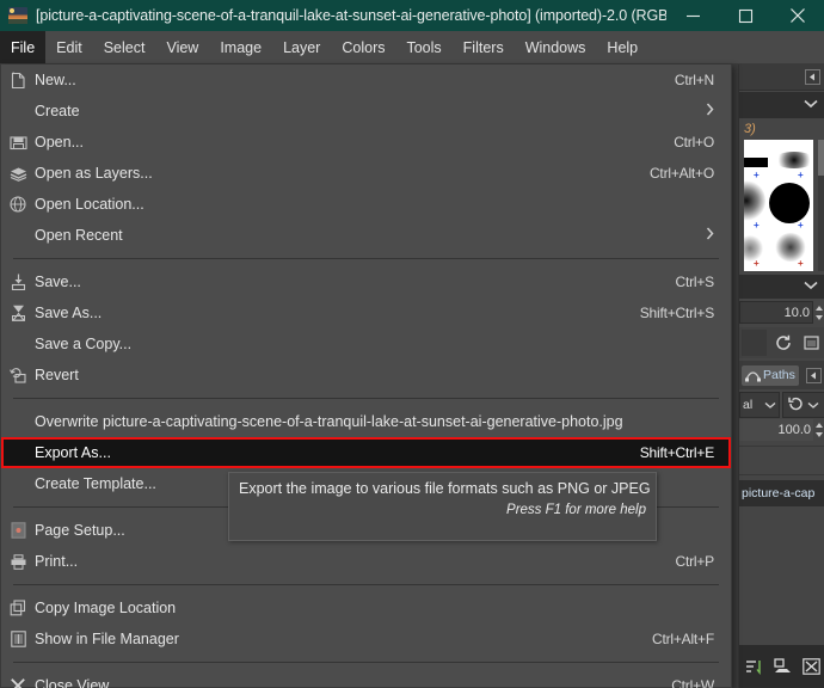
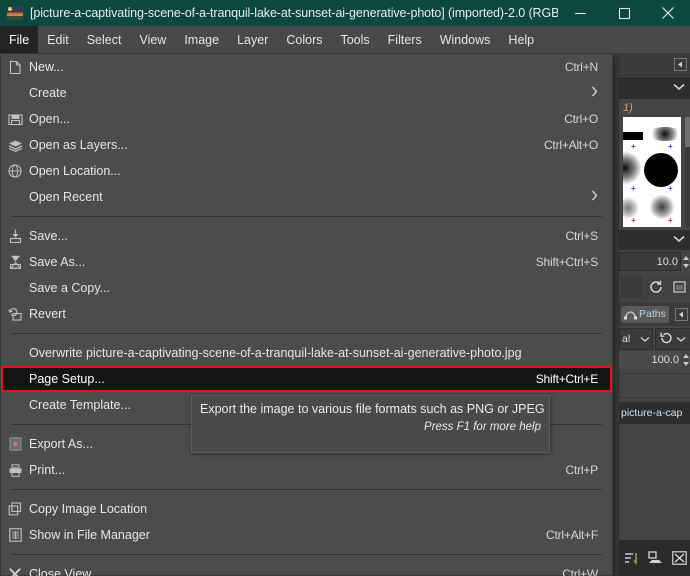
  [picture-a-captivating-scene-of-a-tranquil-lake-at-sunset-ai-generative-photo] (imported)-2.0 (RGB
  File
  Edit
  Select
  View
  Image
  Layer
  Colors
  Tools
  Filters
  Windows
  Help
- 3)
+ 1)
  +
  +
  +
  +
  +
  +
  10.0
  Paths
  al
  100.0
  picture-a-cap
  New...
  Ctrl+N
  Create
  Open...
  Ctrl+O
  Open as Layers...
  Ctrl+Alt+O
  Open Location...
  Open Recent
  Save...
  Ctrl+S
  Save As...
  Shift+Ctrl+S
  Save a Copy...
  Revert
  Overwrite picture-a-captivating-scene-of-a-tranquil-lake-at-sunset-ai-generative-photo.jpg
- Export As...
+ Page Setup...
  Shift+Ctrl+E
  Create Template...
- Page Setup...
+ Export As...
  Print...
  Ctrl+P
  Copy Image Location
  Show in File Manager
  Ctrl+Alt+F
  Close View
  Ctrl+W
  Export the image to various file formats such as PNG or JPEG
  Press F1 for more help
